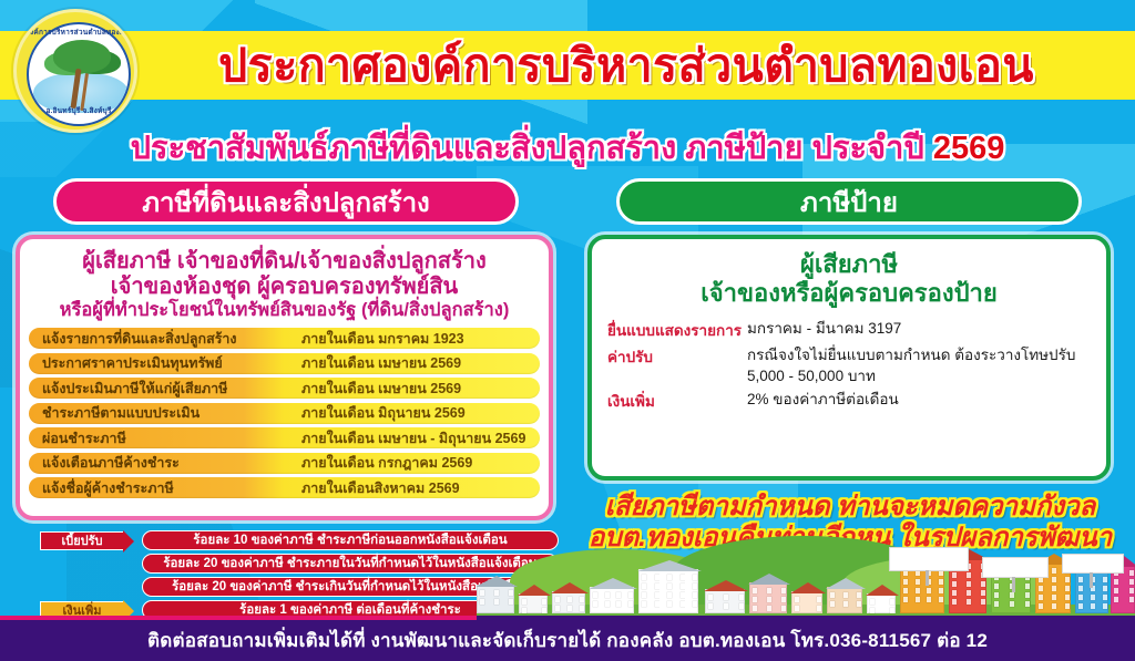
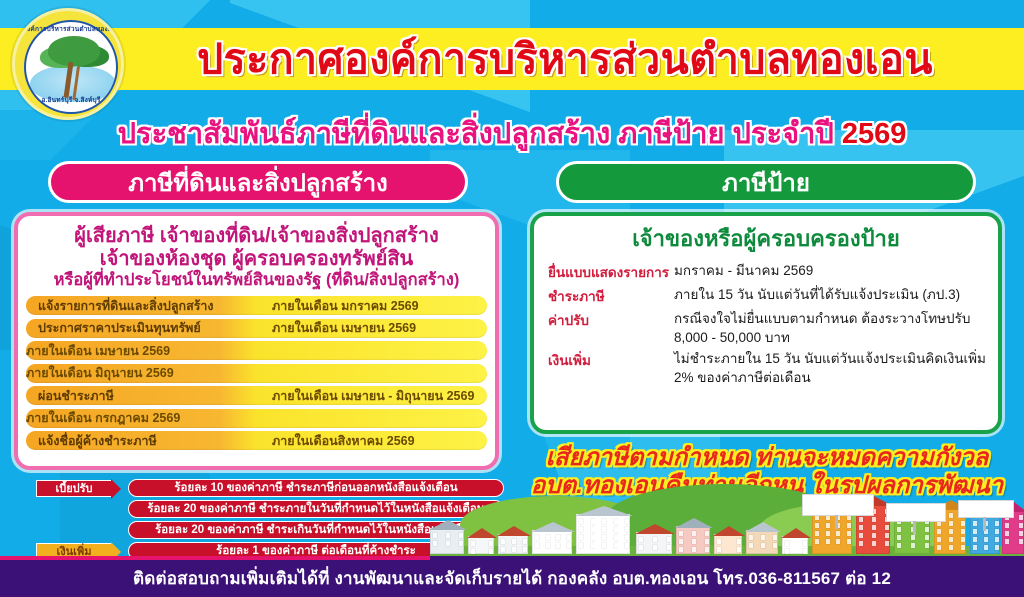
  ประกาศองค์การบริหารส่วนตำบลทองเอน
  ประชาสัมพันธ์ภาษีที่ดินและสิ่งปลูกสร้าง ภาษีป้าย ประจำปี 2569
  ภาษีที่ดินและสิ่งปลูกสร้าง
  ภาษีป้าย
  ผู้เสียภาษี เจ้าของที่ดิน/เจ้าของสิ่งปลูกสร้าง
  เจ้าของห้องชุด ผู้ครอบครองทรัพย์สิน
  หรือผู้ที่ทำประโยชน์ในทรัพย์สินของรัฐ (ที่ดิน/สิ่งปลูกสร้าง)
  แจ้งรายการที่ดินและสิ่งปลูกสร้าง
- ภายในเดือน มกราคม 1923
+ ภายในเดือน มกราคม 2569
  ประกาศราคาประเมินทุนทรัพย์
  ภายในเดือน เมษายน 2569
- แจ้งประเมินภาษีให้แก่ผู้เสียภาษี
  ภายในเดือน เมษายน 2569
- ชำระภาษีตามแบบประเมิน
  ภายในเดือน มิถุนายน 2569
  ผ่อนชำระภาษี
  ภายในเดือน เมษายน - มิถุนายน 2569
- แจ้งเตือนภาษีค้างชำระ
  ภายในเดือน กรกฎาคม 2569
  แจ้งชื่อผู้ค้างชำระภาษี
  ภายในเดือนสิงหาคม 2569
  เบี้ยปรับ
  ร้อยละ 10 ของค่าภาษี ชำระภาษีก่อนออกหนังสือแจ้งเตือน
  ร้อยละ 20 ของค่าภาษี ชำระภายในวันที่กำหนดไว้ในหนังสือแจ้งเตื
  ร้อยละ 20 ของค่าภาษี ชำระเกินวันที่กำหนดไว้ในหนังสือ
  เงินเพิ่ม
  ร้อยละ 1 ของค่าภาษี ต่อเดือนที่ค้างชำระ
- ผู้เสียภาษี
  เจ้าของหรือผู้ครอบครองป้าย
  ยื่นแบบแสดงรายการ
- มกราคม - มีนาคม 3197
+ มกราคม - มีนาคม 2569
+ ชำระภาษี
+ ภายใน 15 วัน นับแต่วันที่ได้รับแจ้งประเมิน (ภป.3)
  ค่าปรับ
  กรณีจงใจไม่ยื่นแบบตามกำหนด ต้องระวางโทษปรับ
- 5,000 - 50,000 บาท
+ 8,000 - 50,000 บาท
  เงินเพิ่ม
+ ไม่ชำระภายใน 15 วัน นับแต่วันแจ้งประเมินคิดเงินเพิ่ม
  2% ของค่าภาษีต่อเดือน
  เสียภาษีตามกำหนด ท่านจะหมดความกังวล
  อบต.ทองเอนคืหน ในรูปผลการพัฒนา
  ติดต่อสอบถามเพิ่มเติมได้ที่ งานพัฒนาและจัดเก็บรายได้ กองคลัง อบต.ทองเอน โทร.036-811567 ต่อ 12
